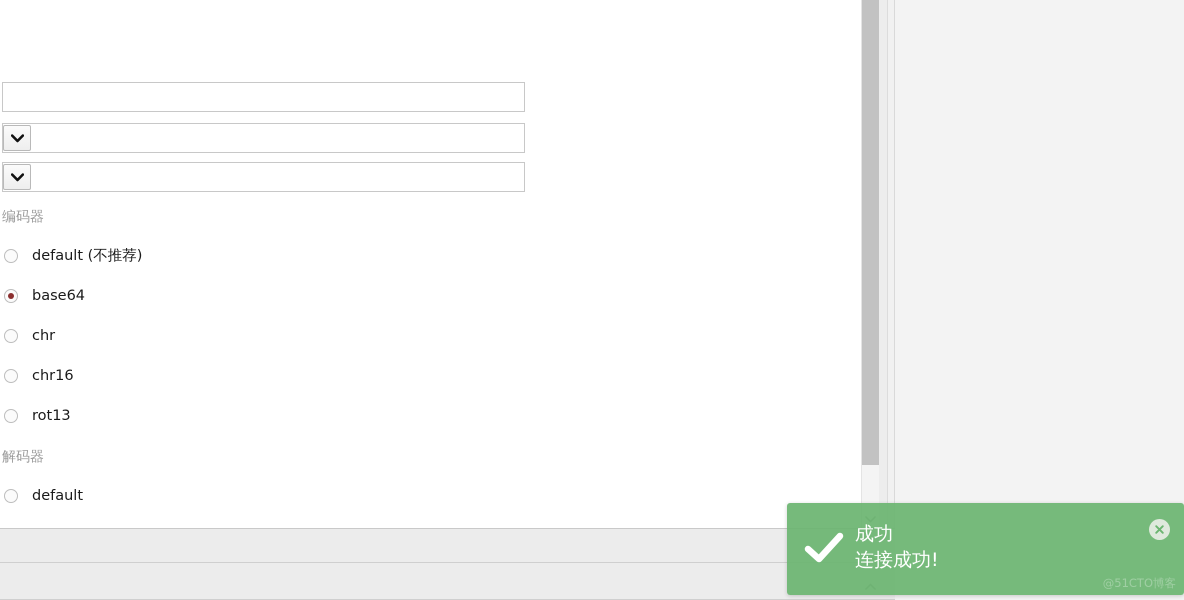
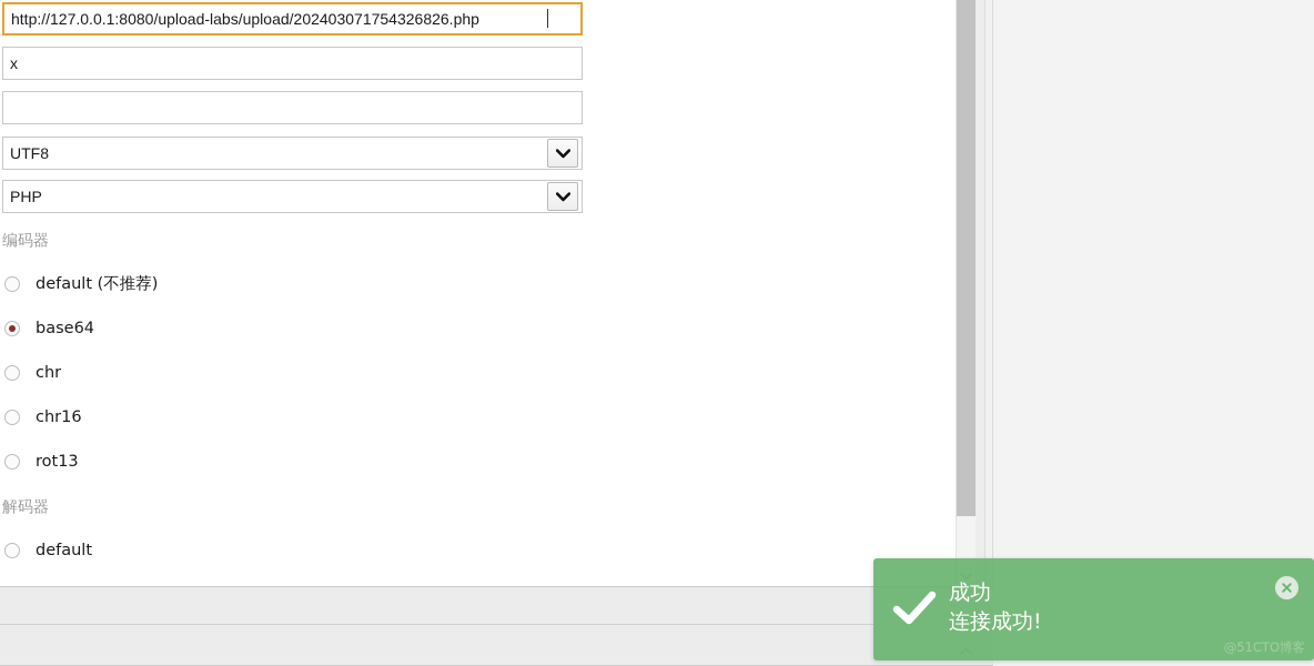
+ http://127.0.0.1:8080/upload-labs/upload/202403071754326826.php
+ x
+ UTF8
+ PHP
  编码器
  default (不推荐)
  base64
  chr
  chr16
  rot13
  解码器
  default
  成功
  连接成功!
  @51CTO博客
